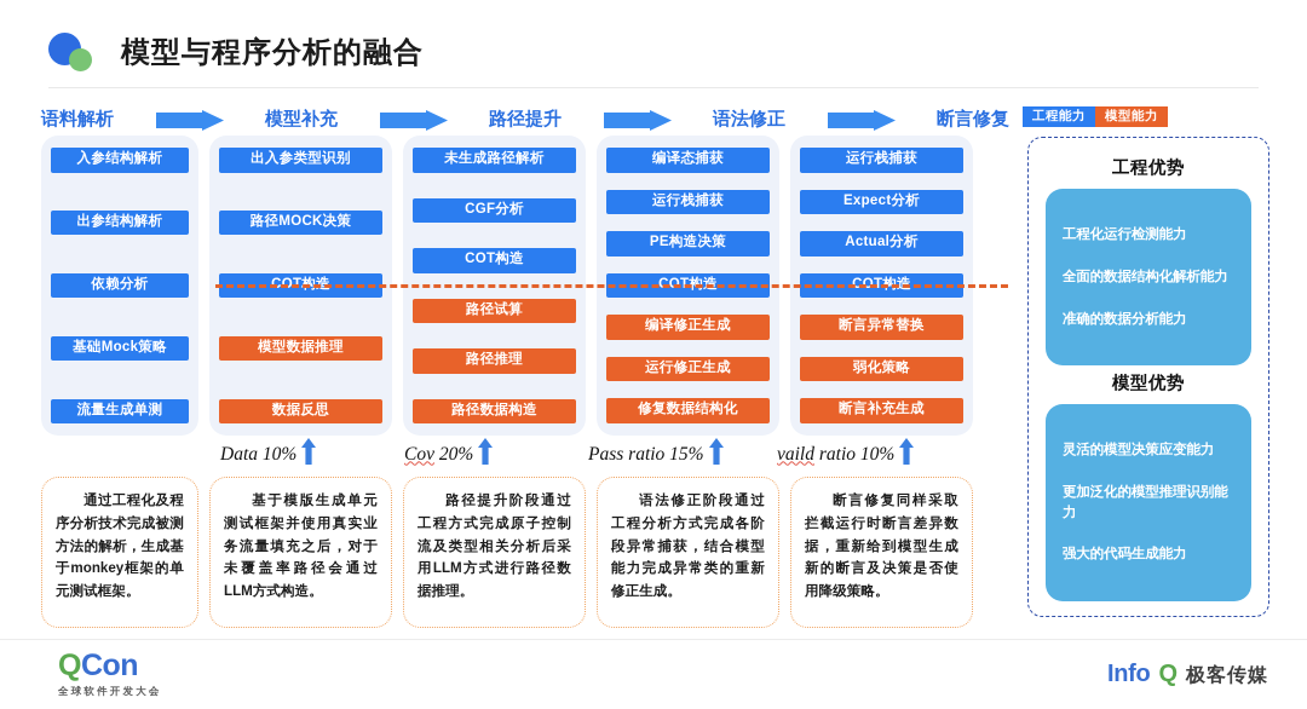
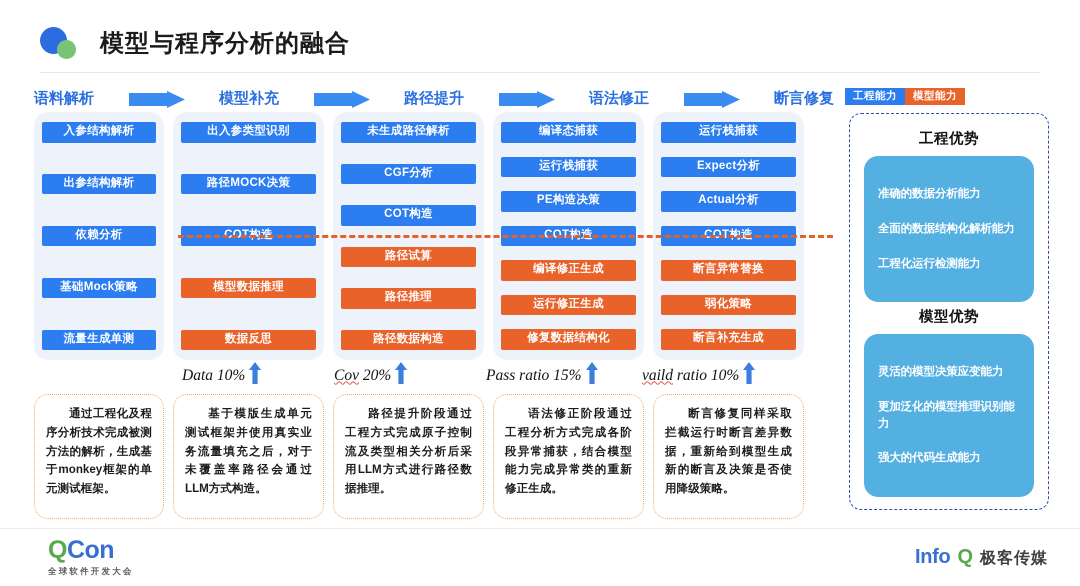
  模型与程序分析的融合
  语料解析
  模型补充
  路径提升
  语法修正
  断言修复
  入参结构解析
  出参结构解析
  依赖分析
  基础Mock策略
  流量生成单测
  出入参类型识别
  路径MOCK决策
  COT构造
  模型数据推理
  数据反思
  未生成路径解析
  CGF分析
  COT构造
  路径试算
  路径推理
  路径数据构造
  编译态捕获
  运行栈捕获
  PE构造决策
  COT构造
  编译修正生成
  运行修正生成
  修复数据结构化
  运行栈捕获
  Expect分析
  Actual分析
  COT构造
  断言异常替换
  弱化策略
  断言补充生成
  Data 10%
  Cov 20%
  Pass ratio 15%
  vaild ratio 10%
  通过工程化及程序分析技术完成被测方法的解析，生成基于monkey框架的单元测试框架。
  基于模版生成单元测试框架并使用真实业务流量填充之后，对于未覆盖率路径会通过LLM方式构造。
  路径提升阶段通过工程方式完成原子控制流及类型相关分析后采用LLM方式进行路径数据推理。
  语法修正阶段通过工程分析方式完成各阶段异常捕获，结合模型能力完成异常类的重新修正生成。
  断言修复同样采取拦截运行时断言差异数据，重新给到模型生成新的断言及决策是否使用降级策略。
  工程能力
  模型能力
  工程优势
- 工程化运行检测能力
+ 准确的数据分析能力
  全面的数据结构化解析能力
- 准确的数据分析能力
+ 工程化运行检测能力
  模型优势
  灵活的模型决策应变能力
  更加泛化的模型推理识别能力
  强大的代码生成能力
  QCon
  全球软件开发大会
  Info
  Q
  极客传媒
